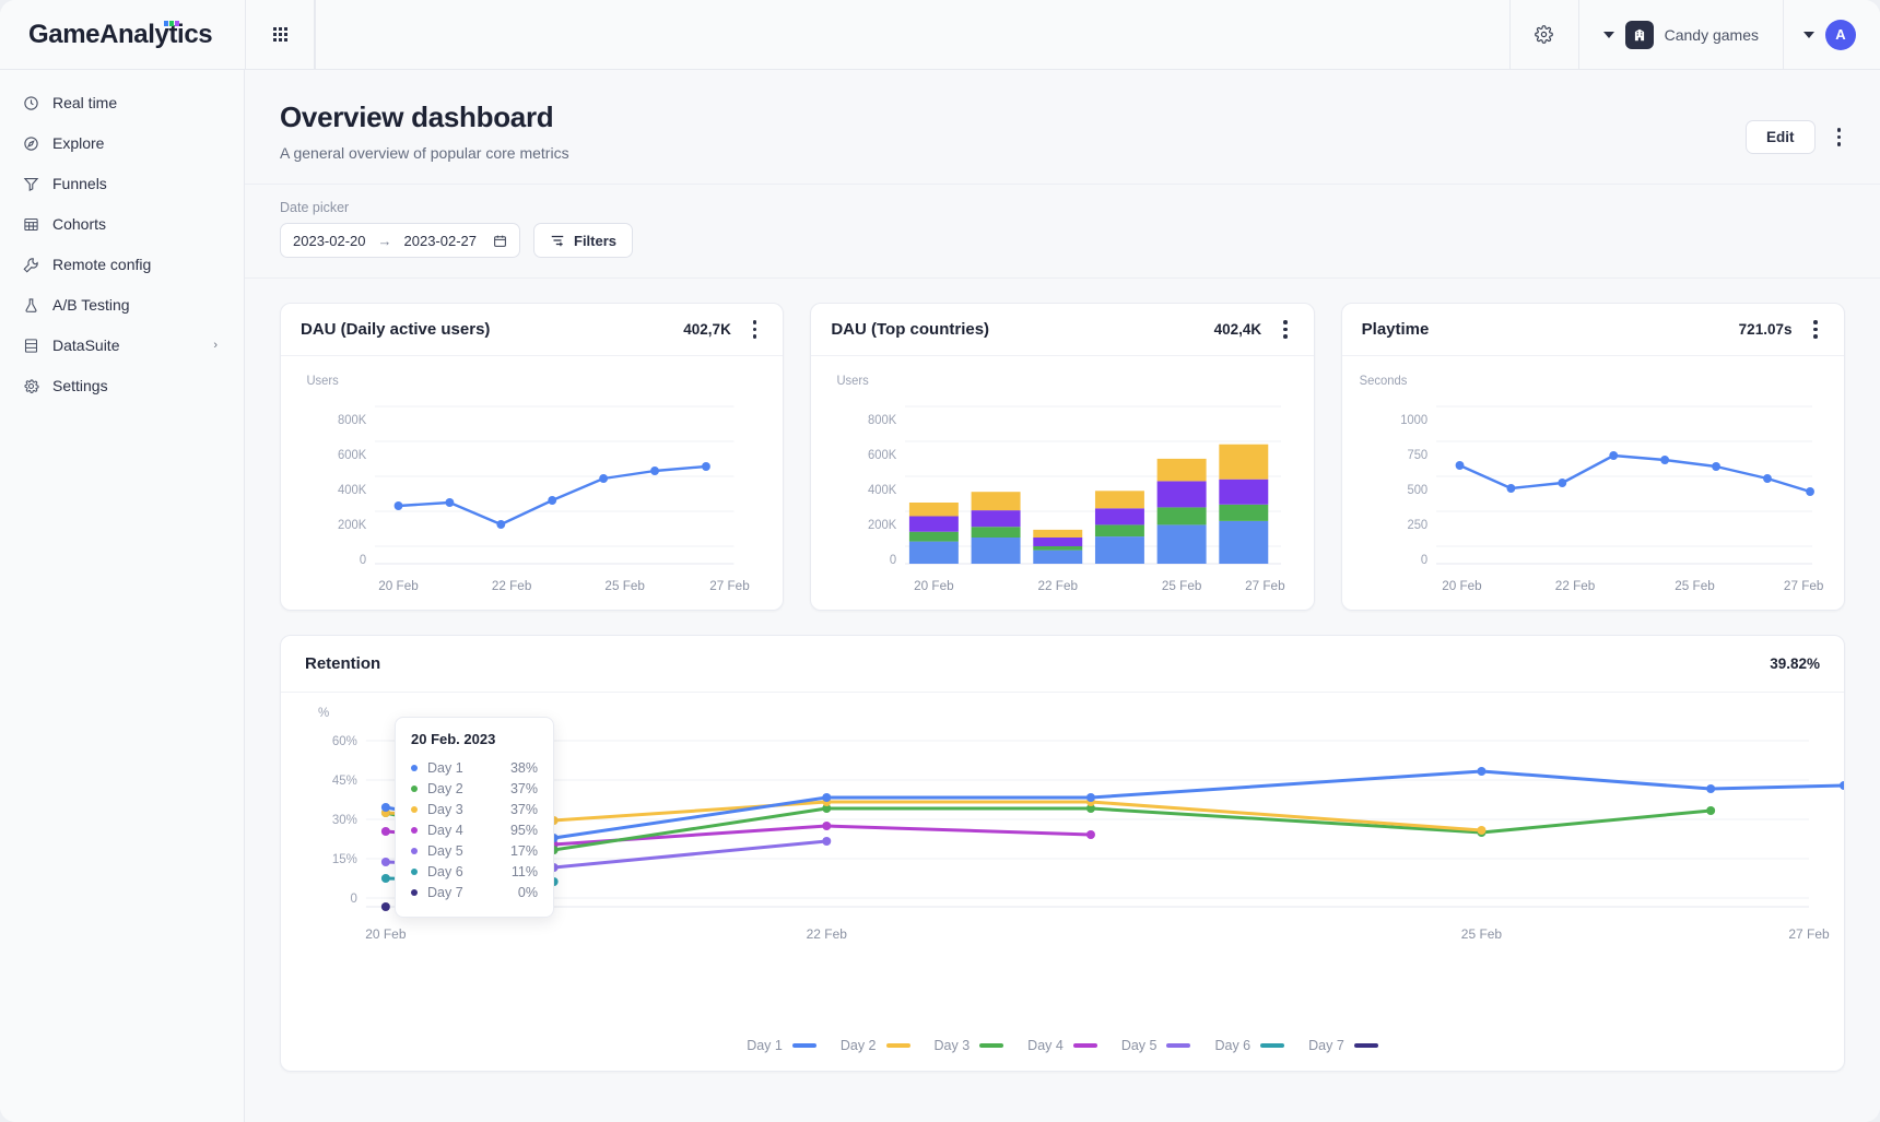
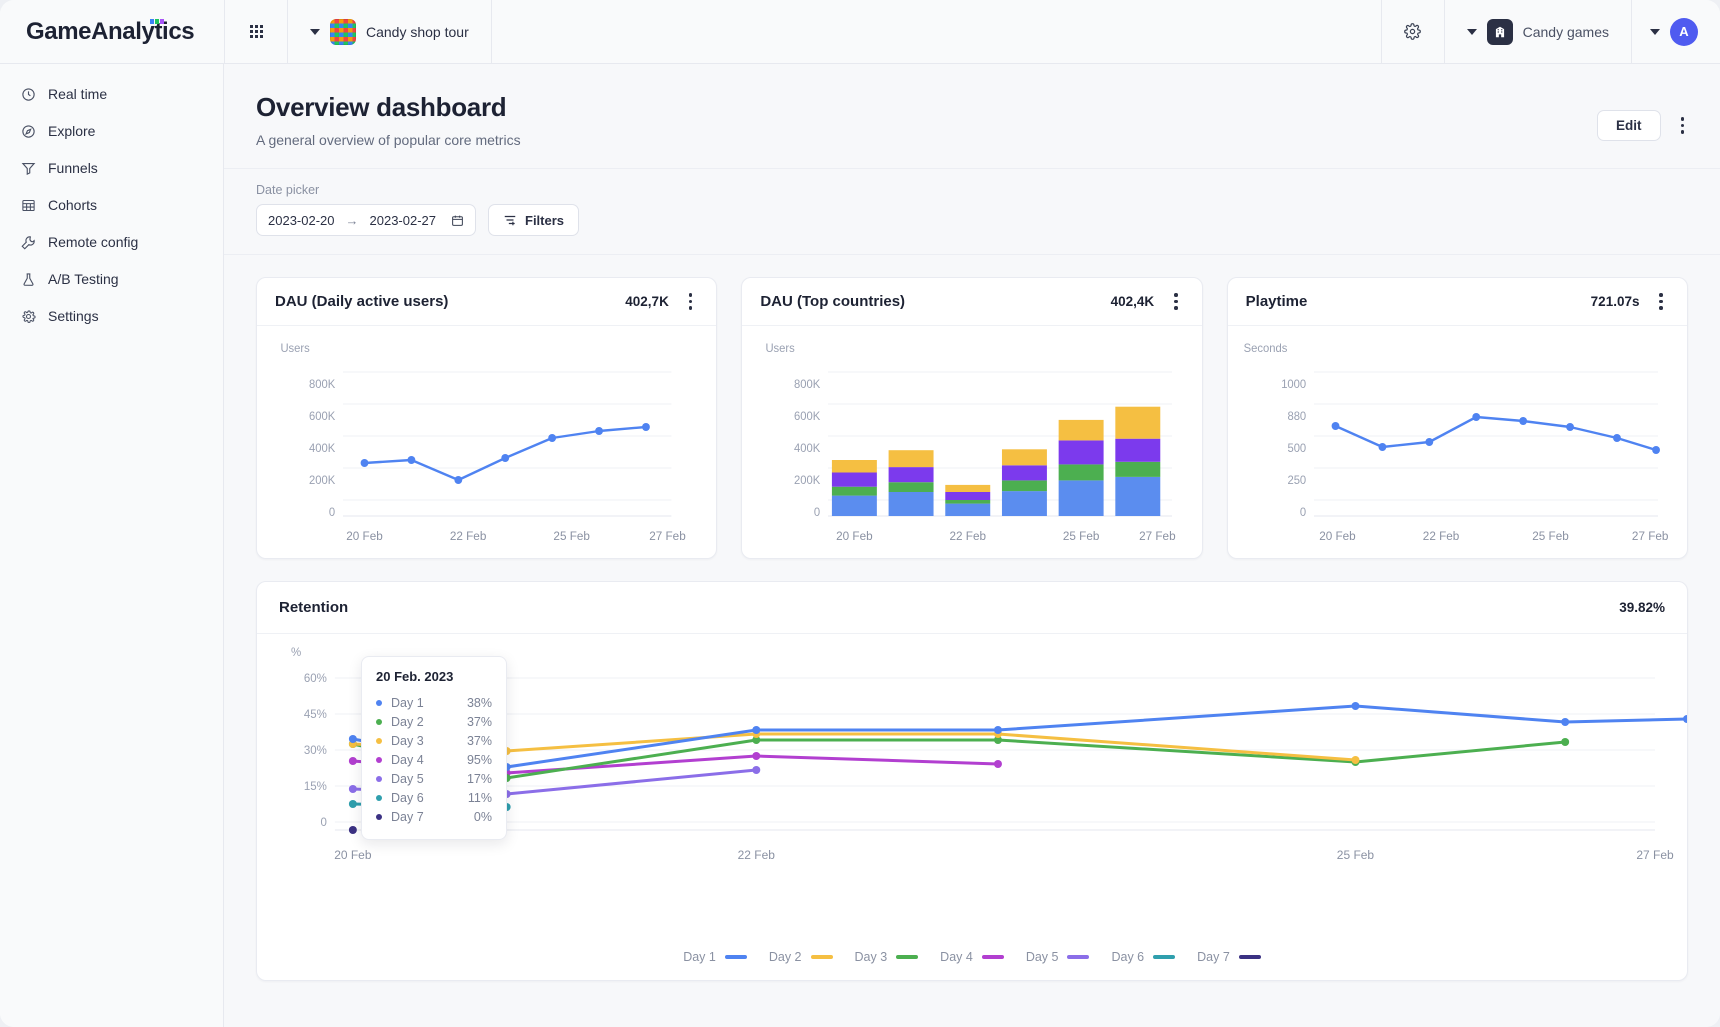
  GameAnalytics
+ Candy shop tour
  Candy games
  A
  Real time
  Explore
  Funnels
  Cohorts
  Remote config
  A/B Testing
- DataSuite
- ›
  Settings
  Overview dashboard
  A general overview of popular core metrics
  Edit
  Date picker
  2023-02-20
  →
  2023-02-27
  Filters
  DAU (Daily active users)
  402,7K
  Users
  800K
  600K
  400K
  200K
  0
  20 Feb
  22 Feb
  25 Feb
  27 Feb
  DAU (Top countries)
  402,4K
  Users
  800K
  600K
  400K
  200K
  0
  20 Feb
  22 Feb
  25 Feb
  27 Feb
  Playtime
  721.07s
  Seconds
  1000
- 750
+ 880
  500
  250
  0
  20 Feb
  22 Feb
  25 Feb
  27 Feb
  Retention
  39.82%
  %
  60%
  45%
  30%
  15%
  0
  20 Feb
  22 Feb
  25 Feb
  27 Feb
  20 Feb. 2023
  Day 1
  38%
  Day 2
  37%
  Day 3
  37%
  Day 4
  95%
  Day 5
  17%
  Day 6
  11%
  Day 7
  0%
  Day 1
  Day 2
  Day 3
  Day 4
  Day 5
  Day 6
  Day 7
